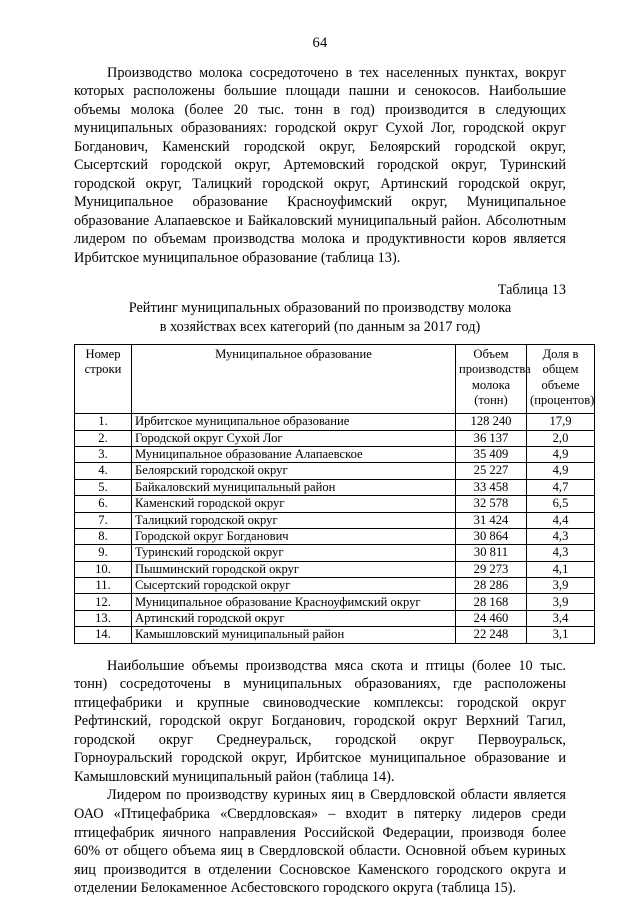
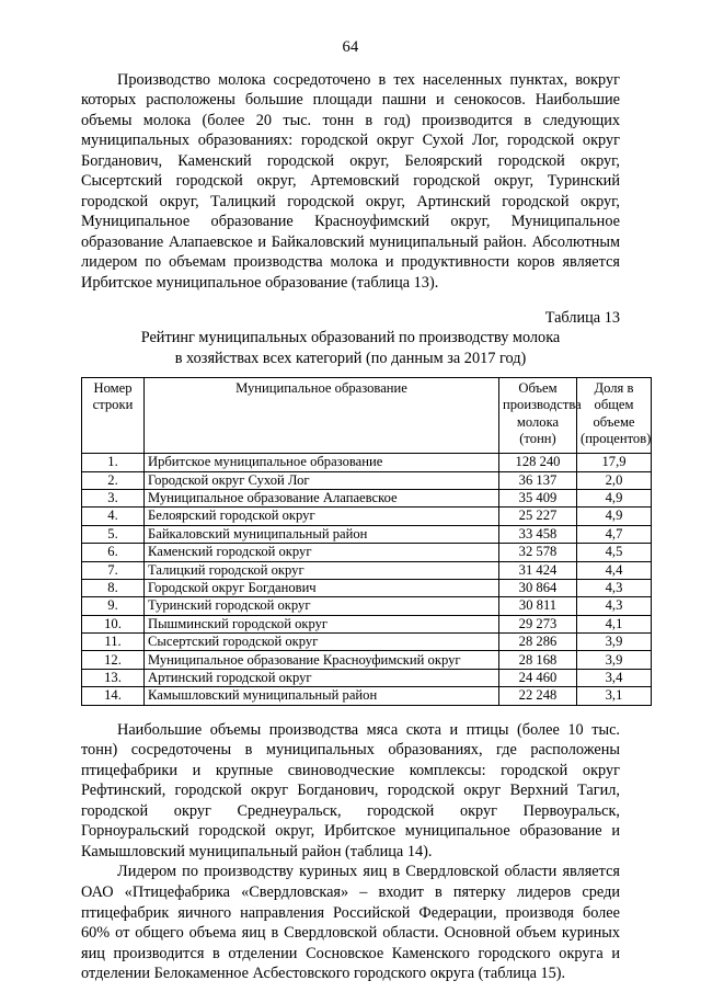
  64
  Производство молока сосредоточено в тех населенных пунктах, вокруг которых расположены большие площади пашни и сенокосов. Наибольшие объемы молока (более 20 тыс. тонн в год) производится в следующих муниципальных образованиях: городской округ Сухой Лог, городской округ Богданович, Каменский городской округ, Белоярский городской округ, Сысертский городской округ, Артемовский городской округ, Туринский городской округ, Талицкий городской округ, Артинский городской округ, Муниципальное образование Красноуфимский округ, Муниципальное образование Алапаевское и Байкаловский муниципальный район. Абсолютным лидером по объемам производства молока и продуктивности коров является Ирбитское муниципальное образование (таблица 13).
  Таблица 13
  Рейтинг муниципальных образований по производству молока
  в хозяйствах всех категорий (по данным за 2017 год)
  Номер строки	Муниципальное образование	Объем производства молока (тонн)	Доля в общем объеме (процентов)
  1.	Ирбитское муниципальное образование	128 240	17,9
  2.	Городской округ Сухой Лог	36 137	2,0
  3.	Муниципальное образование Алапаевское	35 409	4,9
  4.	Белоярский городской округ	25 227	4,9
  5.	Байкаловский муниципальный район	33 458	4,7
- 6.	Каменский городской округ	32 578	6,5
+ 6.	Каменский городской округ	32 578	4,5
  7.	Талицкий городской округ	31 424	4,4
  8.	Городской округ Богданович	30 864	4,3
  9.	Туринский городской округ	30 811	4,3
  10.	Пышминский городской округ	29 273	4,1
  11.	Сысертский городской округ	28 286	3,9
  12.	Муниципальное образование Красноуфимский округ	28 168	3,9
  13.	Артинский городской округ	24 460	3,4
  14.	Камышловский муниципальный район	22 248	3,1
  Наибольшие объемы производства мяса скота и птицы (более 10 тыс. тонн) сосредоточены в муниципальных образованиях, где расположены птицефабрики и крупные свиноводческие комплексы: городской округ Рефтинский, городской округ Богданович, городской округ Верхний Тагил, городской округ Среднеуральск, городской округ Первоуральск, Горноуральский городской округ, Ирбитское муниципальное образование и Камышловский муниципальный район (таблица 14).
  Лидером по производству куриных яиц в Свердловской области является ОАО «Птицефабрика «Свердловская» – входит в пятерку лидеров среди птицефабрик яичного направления Российской Федерации, производя более 60% от общего объема яиц в Свердловской области. Основной объем куриных яиц производится в отделении Сосновское Каменского городского округа и отделении Белокаменное Асбестовского городского округа (таблица 15).
